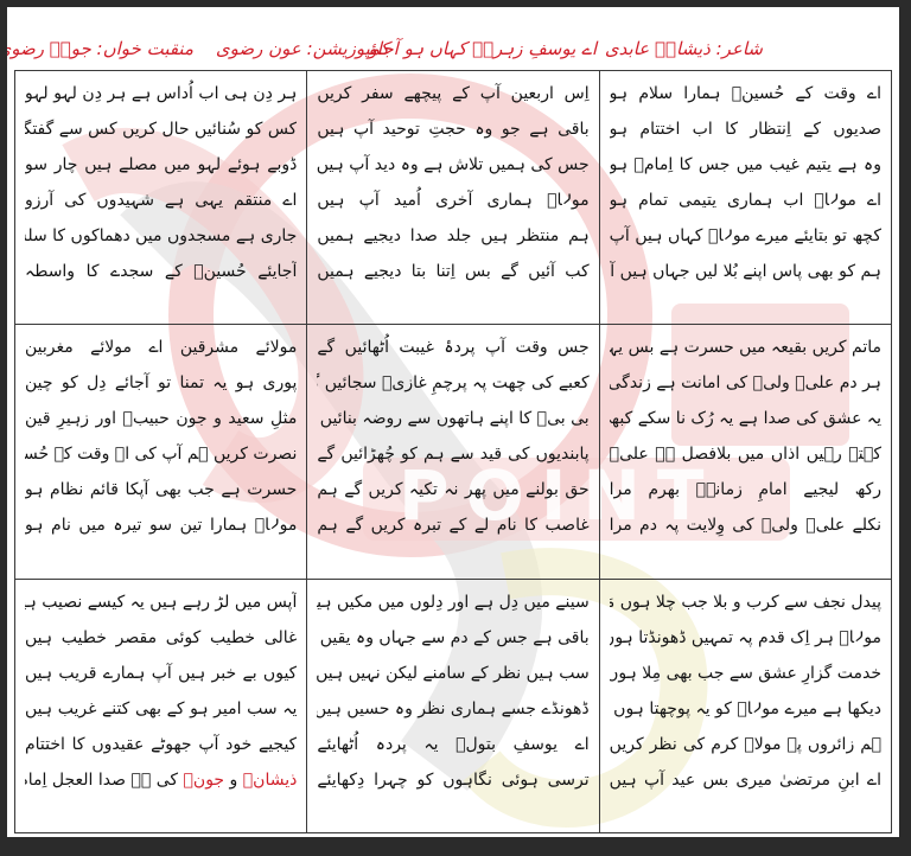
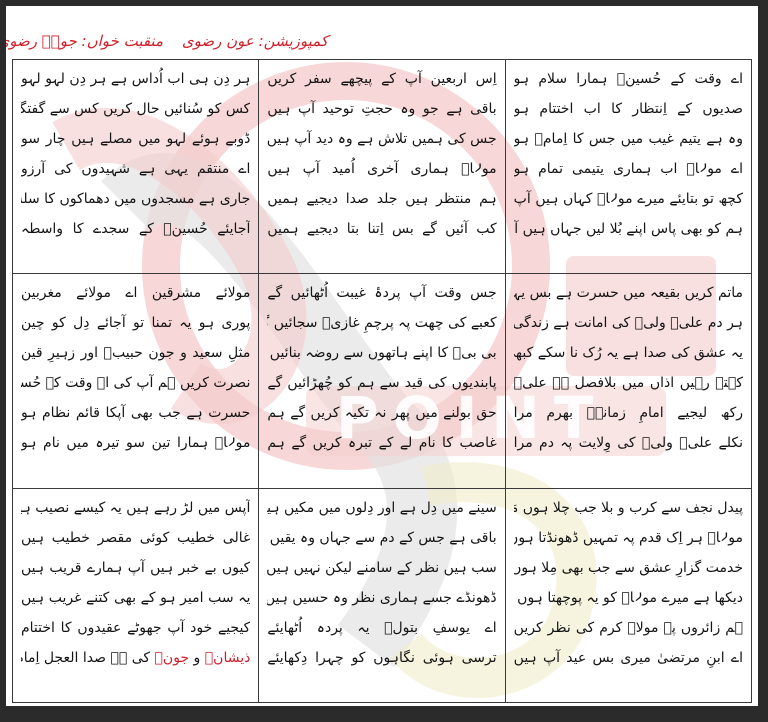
  POINT
- شاعر: ذیشانؔ عابدی
- اے یوسفِ زہراؑ کہاں ہو آجاؤ
  کمپوزیشن: عون رضوی
  منقبت خواں: جونؔ رضو
  اے وقت کے حُسینؑ ہمارا سلام ہو صدیوں کے اِنتظار کا اب اختتام ہو وہ ہے یتیم غیب میں جس کا اِمامؑ ہو اے مولاؑ اب ہماری یتیمی تمام ہو کچھ تو بتایئے میرے مولاؑ کہاں ہیں آپ ہم کو بھی پاس اپنے بُلا لیں جہاں ہیں آ	اِس اربعین آپ کے پیچھے سفر کریں باقی ہے جو وہ حجتِ توحید آپ ہیں جس کی ہمیں تلاش ہے وہ دید آپ ہیں مولاؑ ہماری آخری اُمید آپ ہیں ہم منتظر ہیں جلد صدا دیجیے ہمیں کب آئیں گے بس اِتنا بتا دیجیے ہمیں	ہر دِن ہی اب اُداس ہے ہر دِن لہو لہو کس کو سُنائیں حال کریں کس سے گفتگ ڈوبے ہوئے لہو میں مصلے ہیں چار سو اے منتقم یہی ہے شہیدوں کی آرزو جاری ہے مسجدوں میں دھماکوں کا سل آجایئے حُسینؑ کے سجدے کا واسطہ
  ماتم کریں بقیعہ میں حسرت ہے بس یہ ہر دم علیؑ ولیؑ کی امانت ہے زندگی یہ عشق کی صدا ہے یہ رُک نا سکے کبھ کہتے رہیں اذاں میں بلافصل ہے علیؑ رکھ لیجیے امامِ زمانہؑ بھرم مرا نکلے علیؑ ولیؑ کی وِلایت پہ دم مرا	جس وقت آپ پردۂ غیبت اُٹھائیں گے کعبے کی چھت پہ پرچمِ غازیؑ سجائیں بی بیؑ کا اپنے ہاتھوں سے روضہ بنائیں پابندیوں کی قید سے ہم کو چُھڑائیں گے حق بولنے میں پھر نہ تکیہ کریں گے ہم غاصب کا نام لے کے تبرہ کریں گے ہم	مولائے مشرقین اے مولائے مغربین پوری ہو یہ تمنا تو آجائے دِل کو چین مثلِ سعید و جون حبیبؑ اور زہیرِ قین نصرت کریں ہم آپ کی اے وقت کے حُس حسرت ہے جب بھی آپکا قائم نظام ہو مولاؑ ہمارا تین سو تیرہ میں نام ہو
  پیدل نجف سے کرب و بلا جب چلا ہوں مَ مولاؑ ہر اِک قدم پہ تمہیں ڈھونڈتا ہوں خدمت گزارِ عشق سے جب بھی مِلا ہوں دیکھا ہے میرے مولاؑ کو یہ پوچھتا ہوں ہم زائروں پہ مولاؑ کرم کی نظر کریں اے ابنِ مرتضیٰ میری بس عید آپ ہیں	سینے میں دِل ہے اور دِلوں میں مکیں ہی باقی ہے جس کے دم سے جہاں وہ یقیں سب ہیں نظر کے سامنے لیکن نہیں ہیں ڈھونڈے جسے ہماری نظر وہ حسیں ہیں اے یوسفِ بتولؑ یہ پردہ اُٹھایئے ترسی ہوئی نگاہوں کو چہرا دِکھایئے	آپس میں لڑ رہے ہیں یہ کیسے نصیب ہی غالی خطیب کوئی مقصر خطیب ہیں کیوں بے خبر ہیں آپ ہمارے قریب ہیں یہ سب امیر ہو کے بھی کتنے غریب ہیں کیجیے خود آپ جھوٹے عقیدوں کا اختتام ذیشانؔ و جونؔ کی ہے صدا العجل اِما
